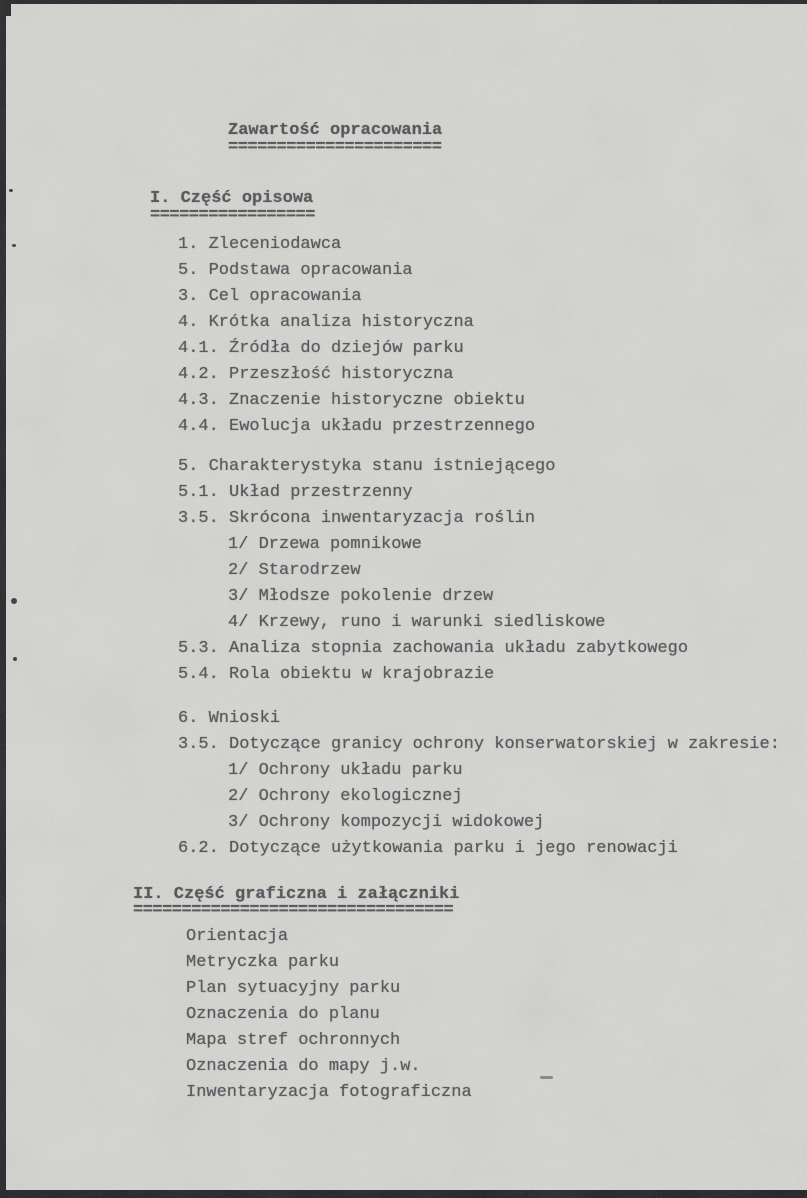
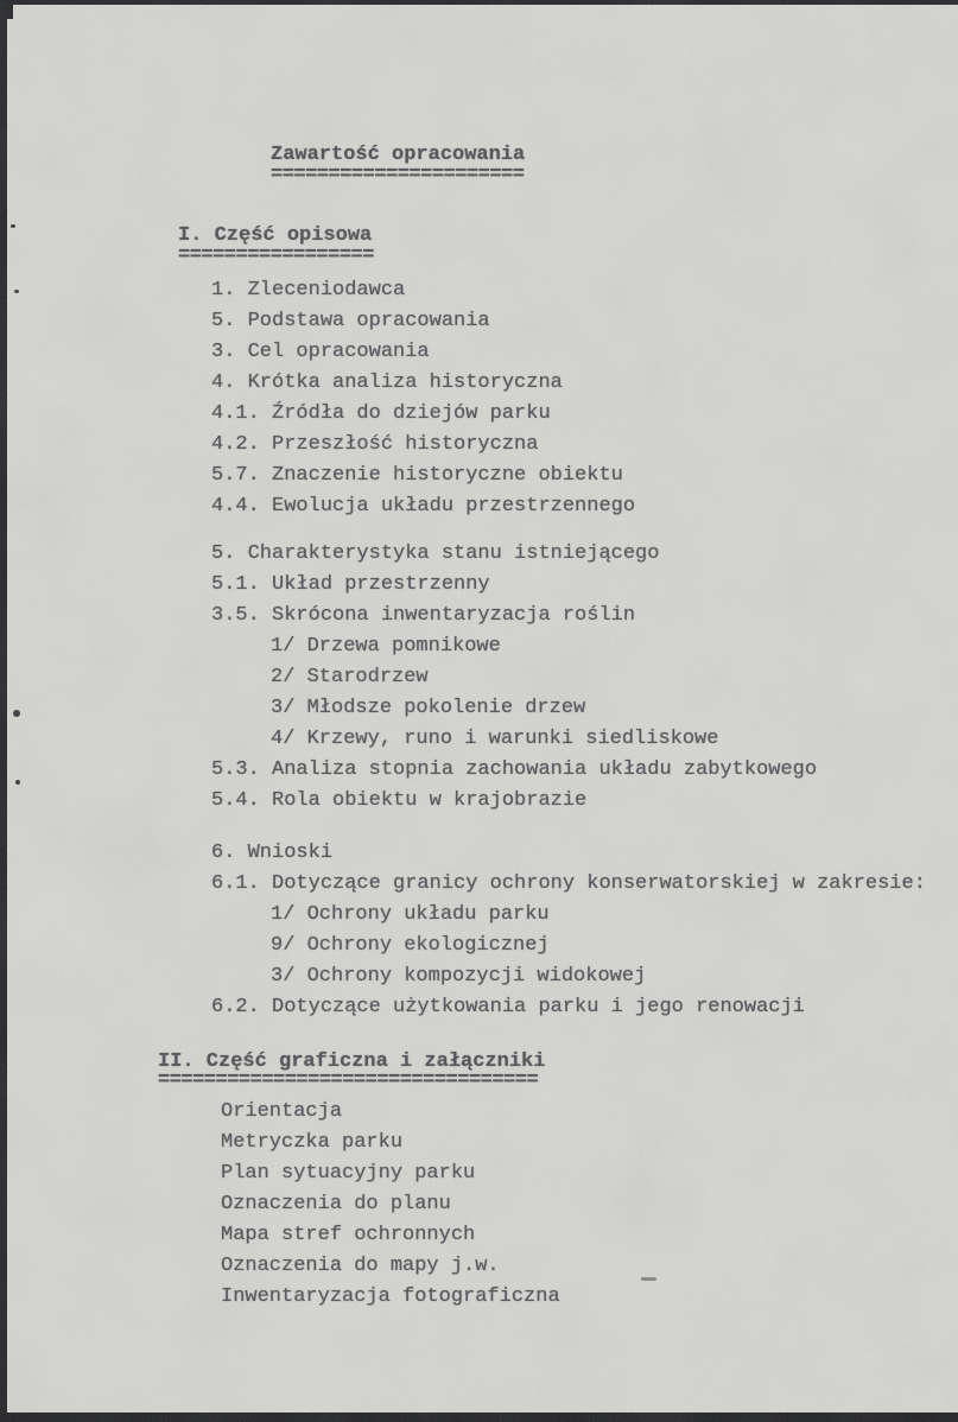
  Zawartość opracowania
  ======================
  I. Część opisowa
  =================
  1. Zleceniodawca
  5. Podstawa opracowania
  3. Cel opracowania
  4. Krótka analiza historyczna
  4.1. Źródła do dziejów parku
  4.2. Przeszłość historyczna
- 4.3. Znaczenie historyczne obiektu
+ 5.7. Znaczenie historyczne obiektu
  4.4. Ewolucja układu przestrzennego
  5. Charakterystyka stanu istniejącego
  5.1. Układ przestrzenny
  3.5. Skrócona inwentaryzacja roślin
  1/ Drzewa pomnikowe
  2/ Starodrzew
  3/ Młodsze pokolenie drzew
  4/ Krzewy, runo i warunki siedliskowe
  5.3. Analiza stopnia zachowania układu zabytkowego
  5.4. Rola obiektu w krajobrazie
  6. Wnioski
- 3.5. Dotyczące granicy ochrony konserwatorskiej w zakresie:
+ 6.1. Dotyczące granicy ochrony konserwatorskiej w zakresie:
  1/ Ochrony układu parku
- 2/ Ochrony ekologicznej
+ 9/ Ochrony ekologicznej
  3/ Ochrony kompozycji widokowej
  6.2. Dotyczące użytkowania parku i jego renowacji
  II. Część graficzna i załączniki
  =================================
  Orientacja
  Metryczka parku
  Plan sytuacyjny parku
  Oznaczenia do planu
  Mapa stref ochronnych
  Oznaczenia do mapy j.w.
  Inwentaryzacja fotograficzna
